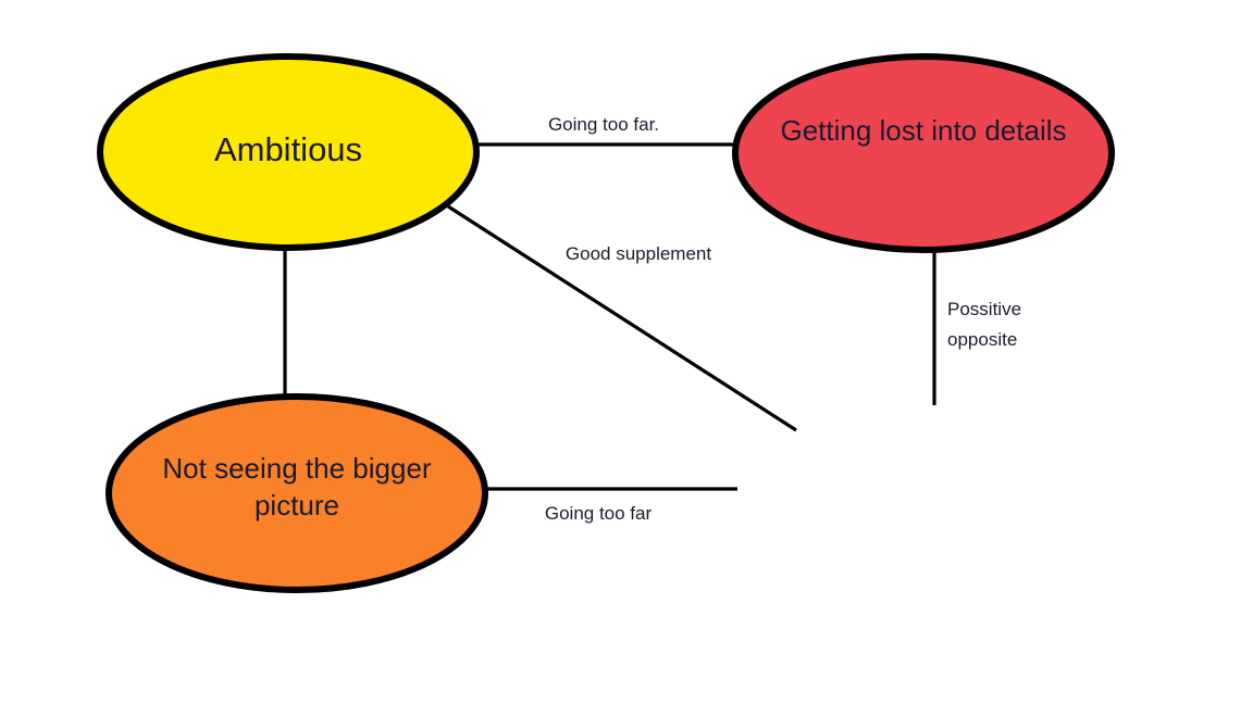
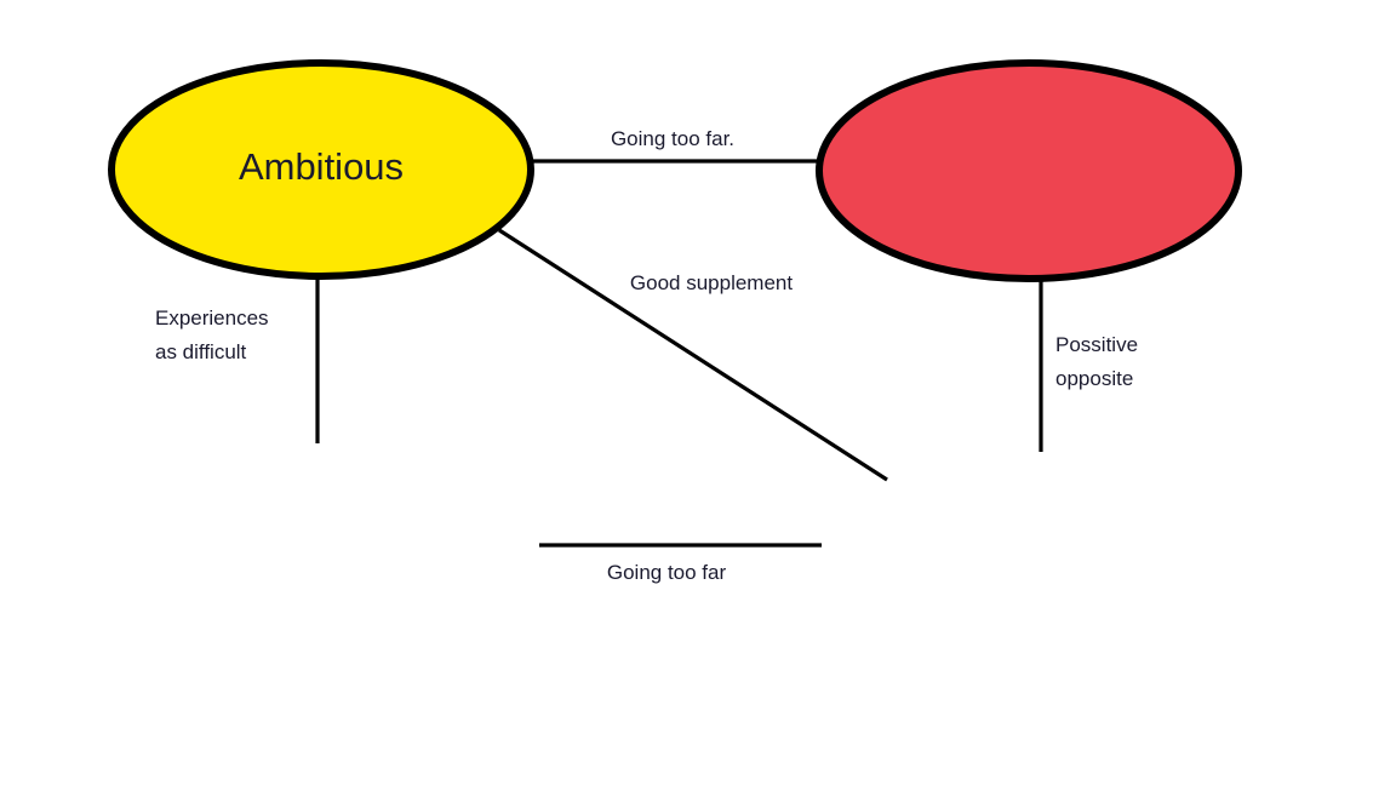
  Ambitious
- Getting lost into details
- Not seeing the bigger picture
  Going too far.
+ Experiences as difficult
  Good supplement
  Possitive opposite
  Going too far
